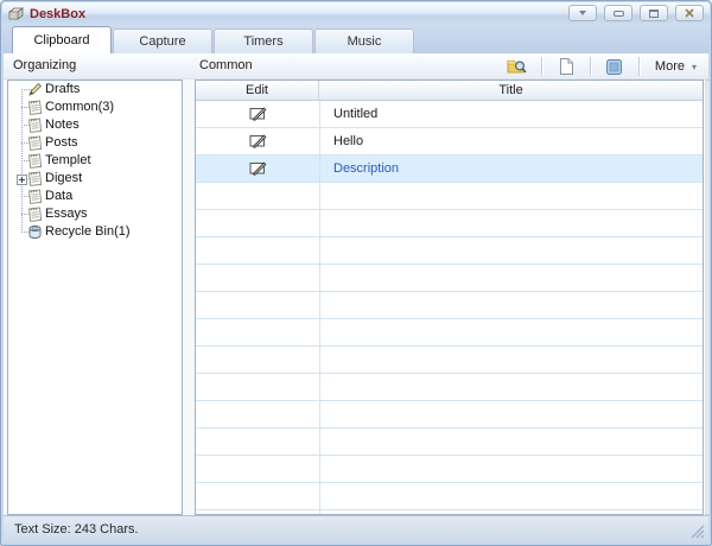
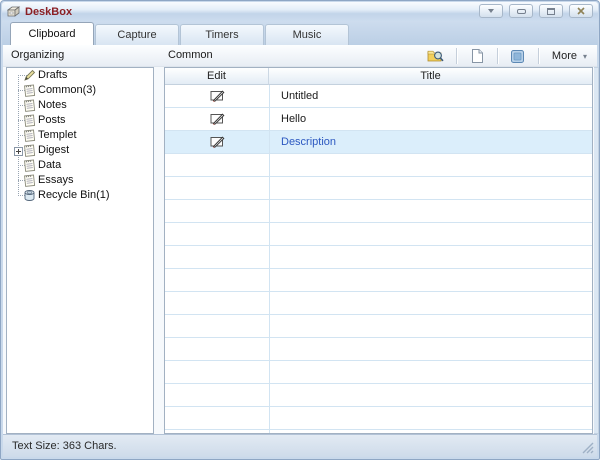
  DeskBox
  Clipboard
  Capture
  Timers
  Music
  Organizing
  Common
  More
  ▾
  Drafts
  Common(3)
  Notes
  Posts
  Templet
  Digest
  Data
  Essays
  Recycle Bin(1)
  Edit
  Title
  Untitled
  Hello
  Description
- Text Size: 243 Chars.
+ Text Size: 363 Chars.
